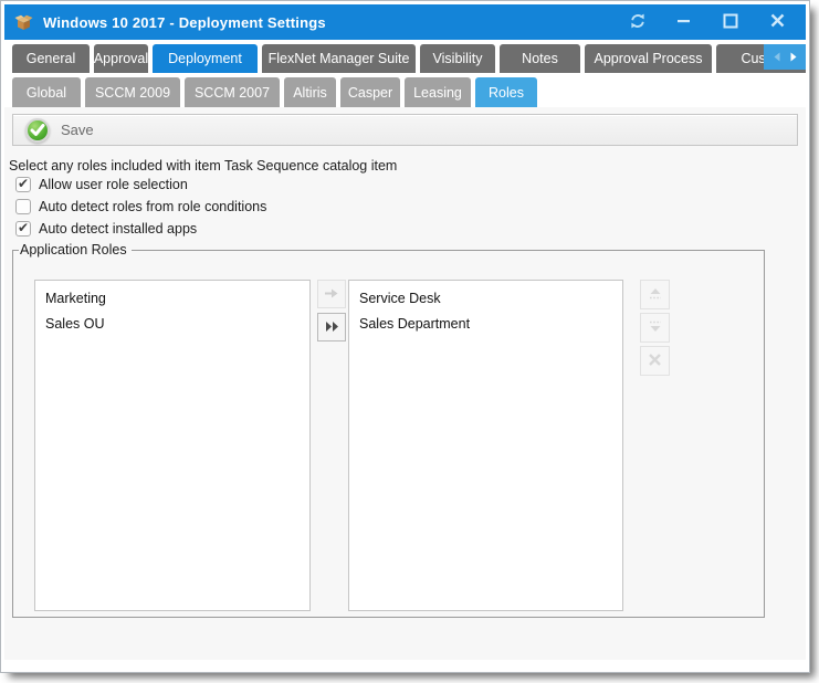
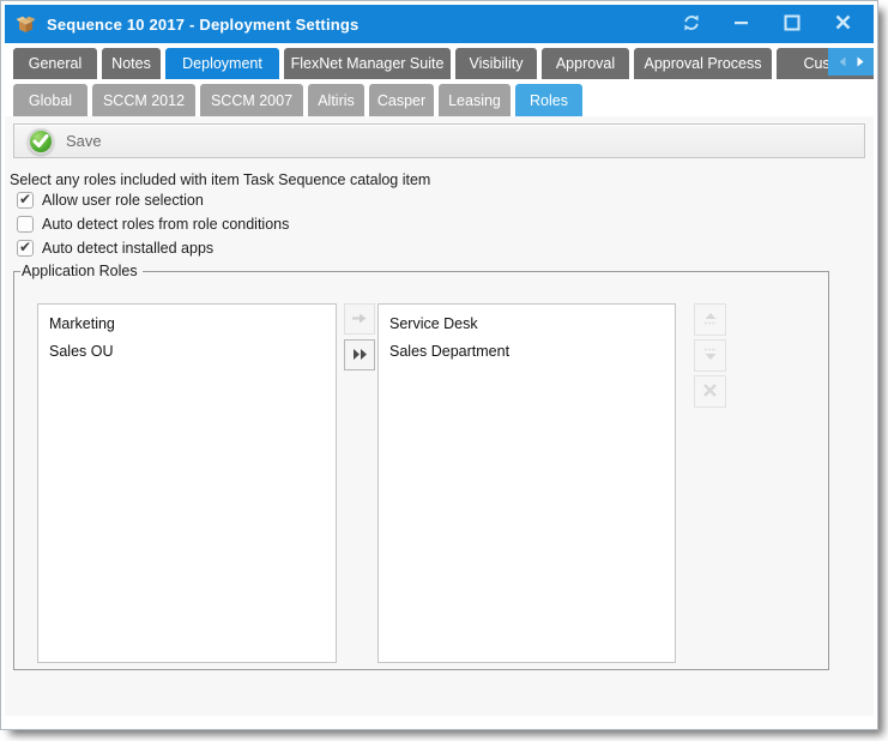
- Windows 10 2017 - Deployment Settings
+ Sequence 10 2017 - Deployment Settings
  General
- Approval
+ Notes
  Deployment
  FlexNet Manager Suite
  Visibility
- Notes
+ Approval
  Approval Process
  Global
- SCCM 2009
+ SCCM 2012
  SCCM 2007
  Altiris
  Casper
  Leasing
  Roles
  Save
  Select any roles included with item Task Sequence catalog item
  Allow user role selection
  Auto detect roles from role conditions
  Auto detect installed apps
  Application Roles
  Marketing
  Sales OU
  Service Desk
  Sales Department
